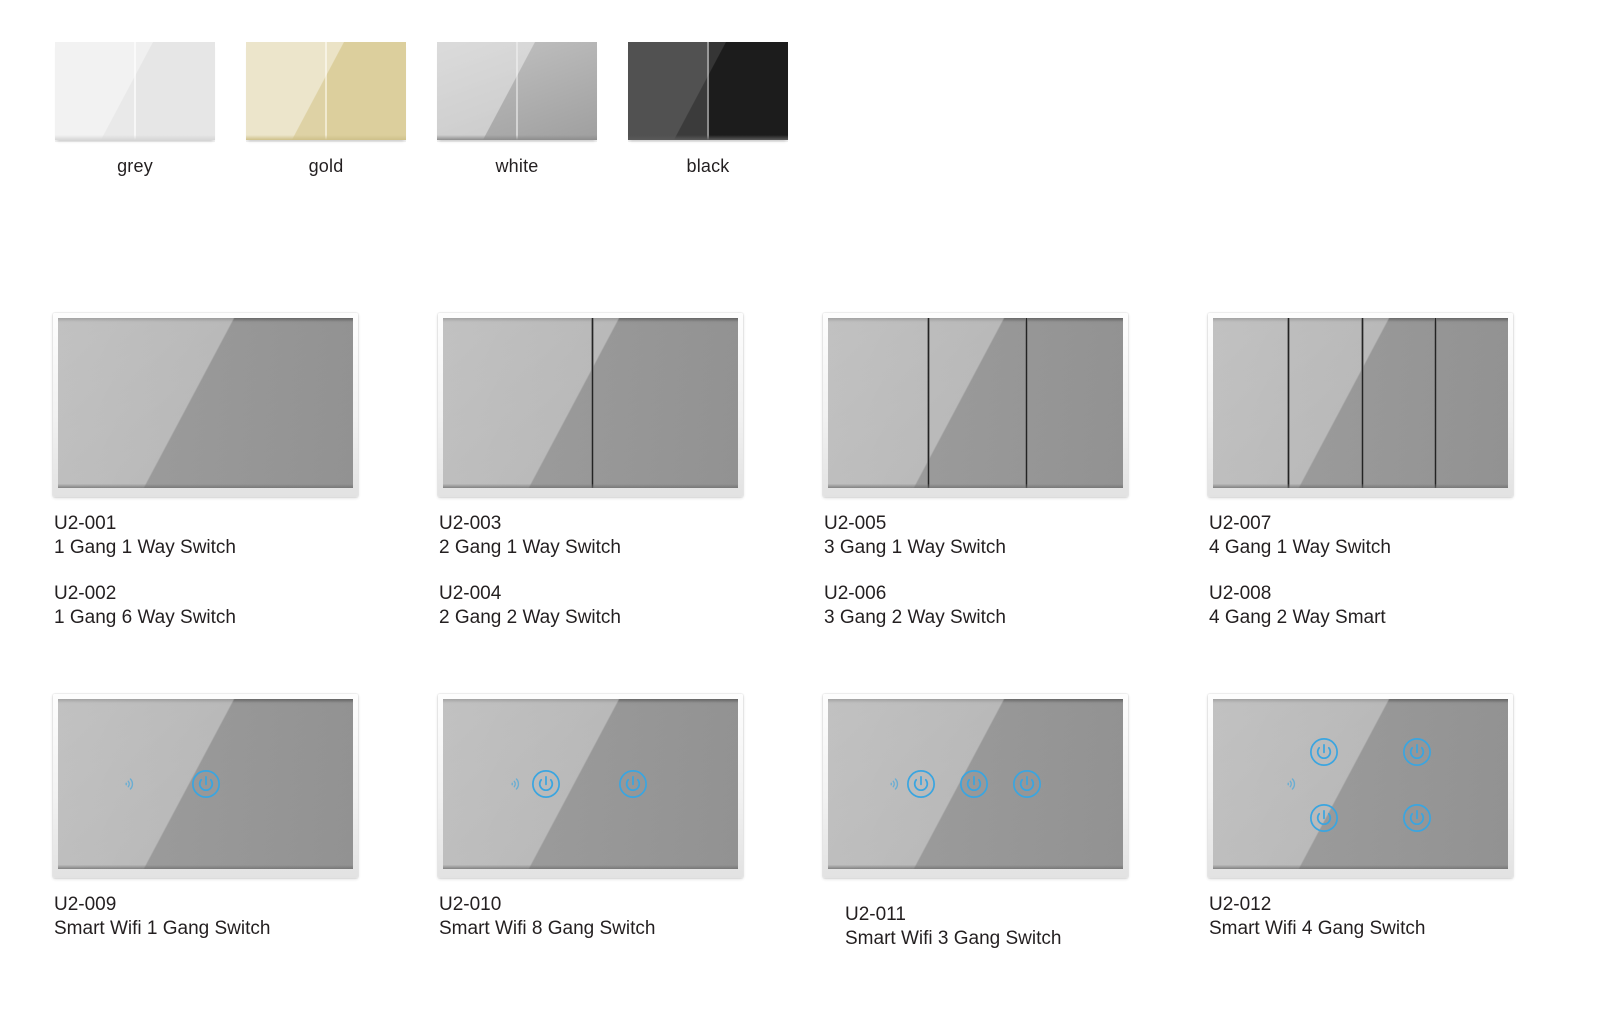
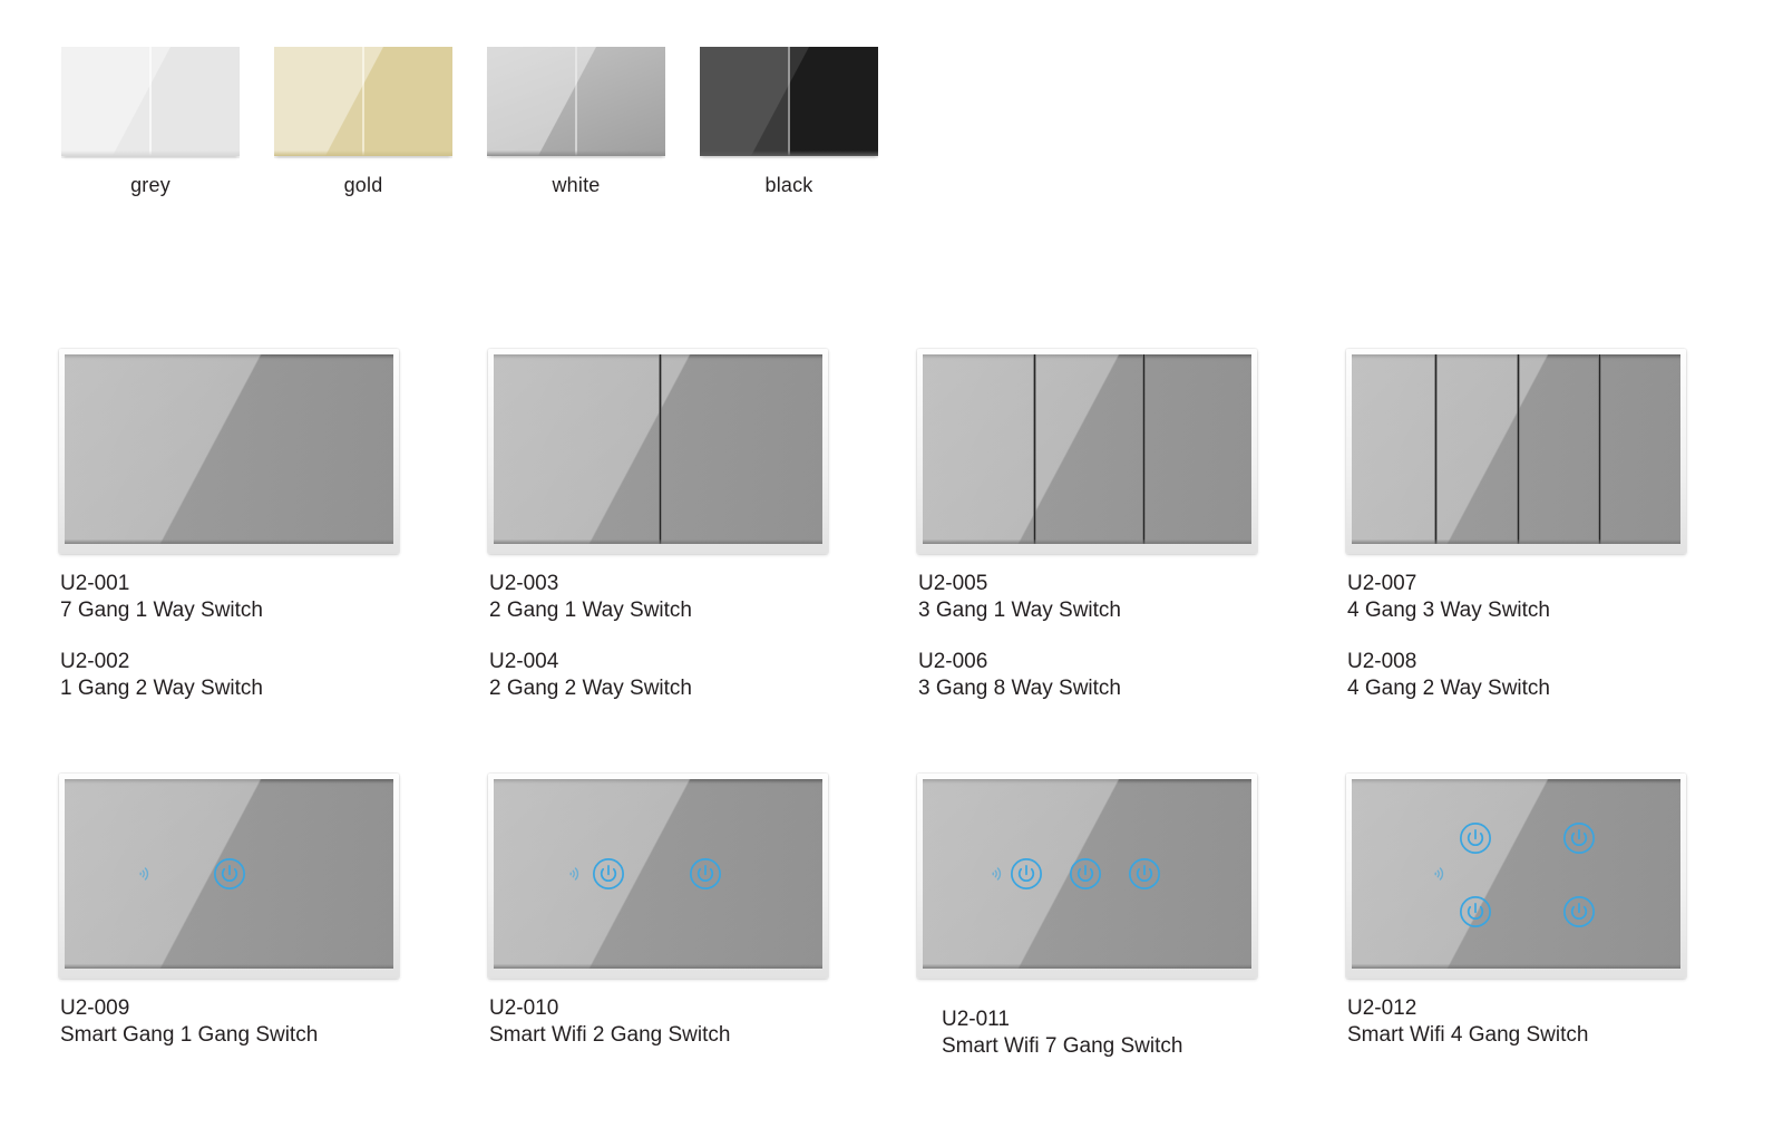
  grey
  gold
  white
  black
  U2-001
- 1 Gang 1 Way Switch
+ 7 Gang 1 Way Switch
  U2-002
- 1 Gang 6 Way Switch
+ 1 Gang 2 Way Switch
  U2-003
  2 Gang 1 Way Switch
  U2-004
  2 Gang 2 Way Switch
  U2-005
  3 Gang 1 Way Switch
  U2-006
- 3 Gang 2 Way Switch
+ 3 Gang 8 Way Switch
  U2-007
- 4 Gang 1 Way Switch
+ 4 Gang 3 Way Switch
  U2-008
- 4 Gang 2 Way Smart
+ 4 Gang 2 Way Switch
  U2-009
- Smart Wifi 1 Gang Switch
+ Smart Gang 1 Gang Switch
  U2-010
- Smart Wifi 8 Gang Switch
+ Smart Wifi 2 Gang Switch
  U2-011
- Smart Wifi 3 Gang Switch
+ Smart Wifi 7 Gang Switch
  U2-012
  Smart Wifi 4 Gang Switch
